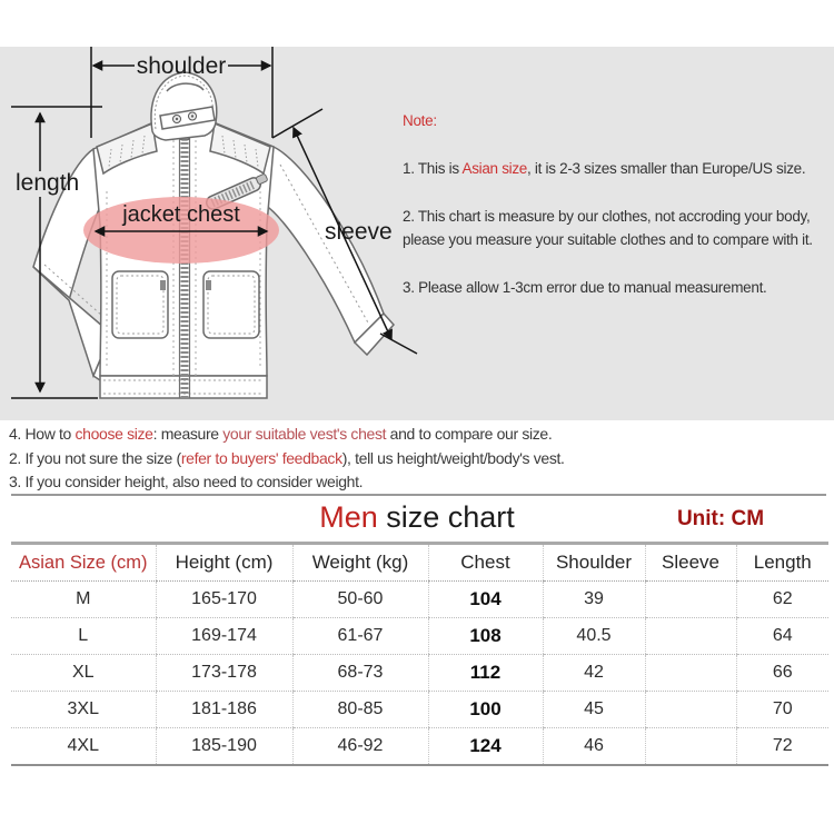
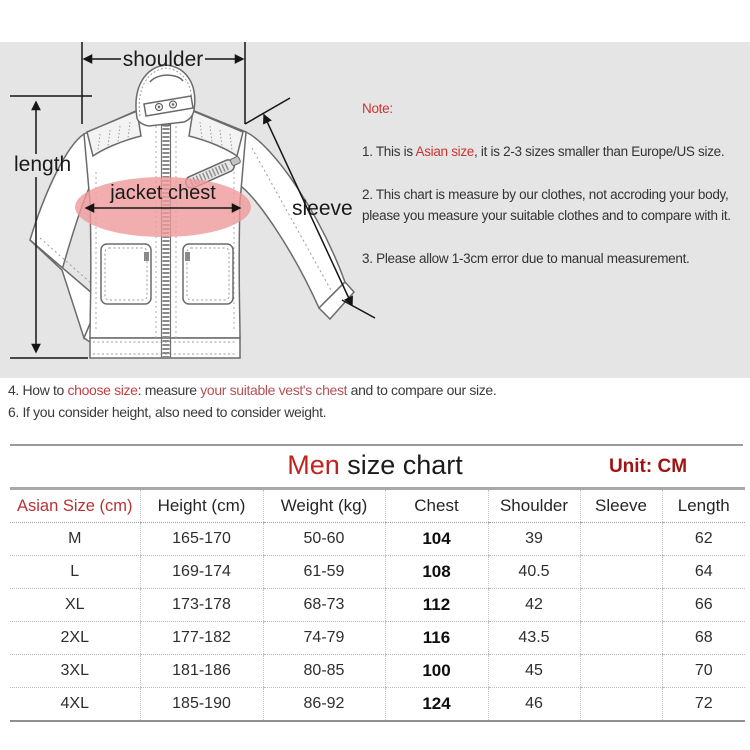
  shoulder
  length
  jacket chest
  sleeve
  Note:
  1. This is Asian size, it is 2-3 sizes smaller than Europe/US size.
  2. This chart is measure by our clothes, not accroding your body,
  please you measure your suitable clothes and to compare with it.
  3. Please allow 1-3cm error due to manual measurement.
  4. How to choose size: measure your suitable vest's chest and to compare our size.
- 2. If you not sure the size (refer to buyers' feedback), tell us height/weight/body's vest.
- 3. If you consider height, also need to consider weight.
+ 6. If you consider height, also need to consider weight.
  Men size chart
  Unit: CM
  Asian Size (cm)	Height (cm)	Weight (kg)	Chest	Shoulder	Sleeve	Length
  M	165-170	50-60	104	39		62
- L	169-174	61-67	108	40.5		64
+ L	169-174	61-59	108	40.5		64
  XL	173-178	68-73	112	42		66
+ 2XL	177-182	74-79	116	43.5		68
  3XL	181-186	80-85	100	45		70
- 4XL	185-190	46-92	124	46		72
+ 4XL	185-190	86-92	124	46		72
